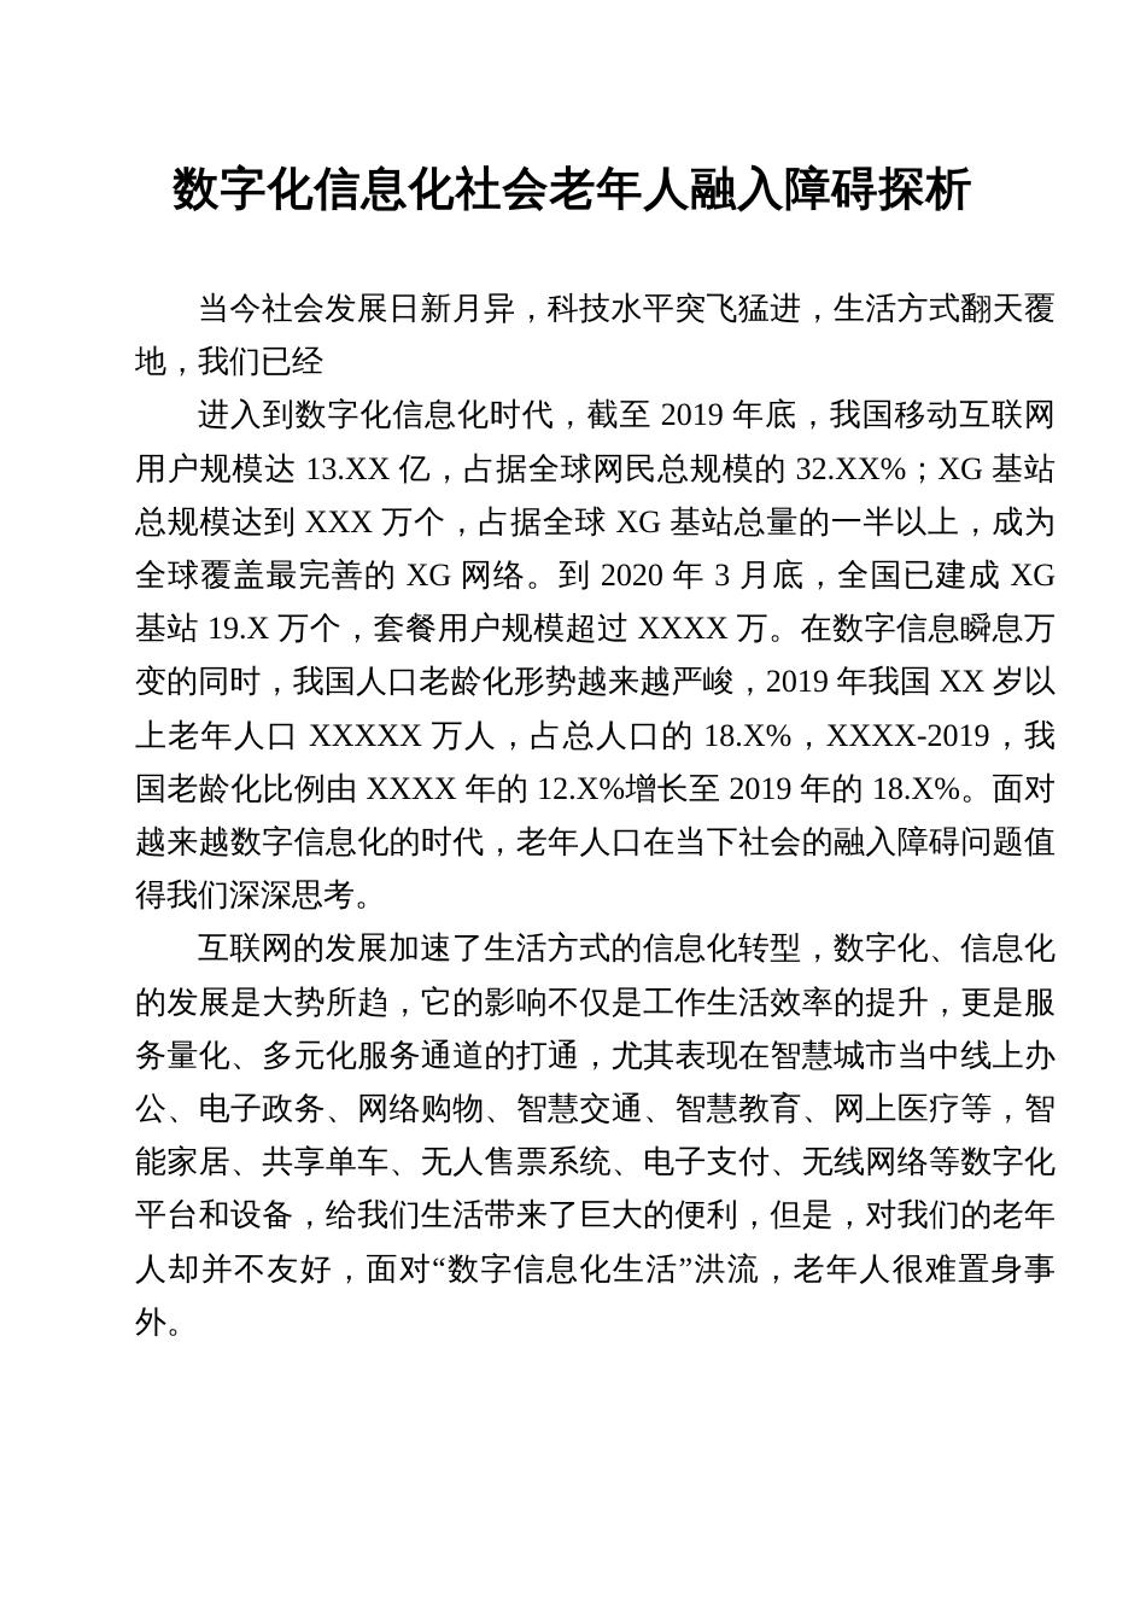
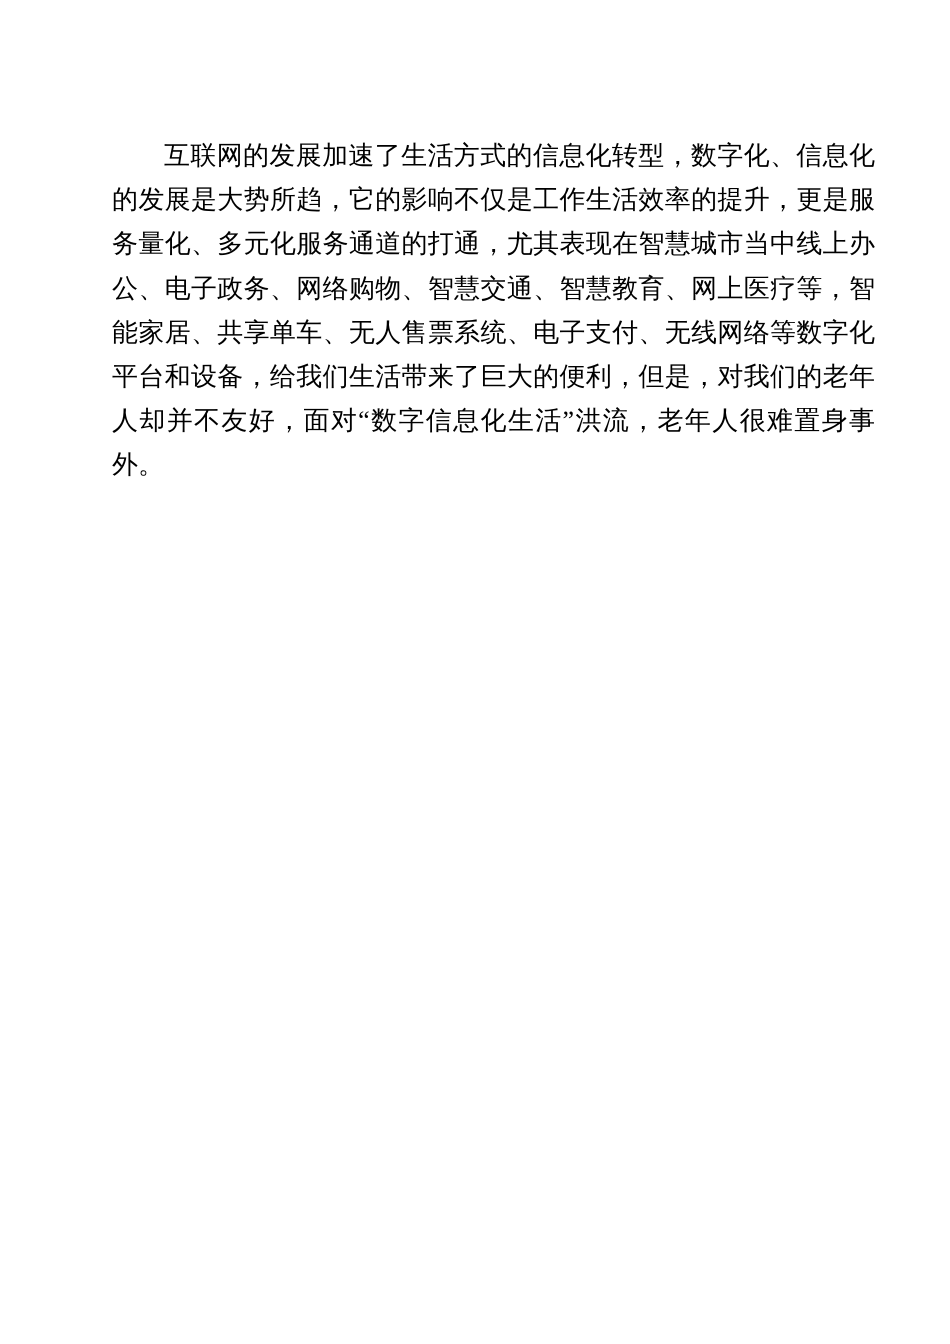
- 数字化信息化社会老年人融入障碍探析
- 当今社会发展日新月异，科技水平突飞猛进，生活方式翻天覆地，我们已经
- 进入到数字化信息化时代，截至 2019 年底，我国移动互联网用户规模达 13.XX 亿，占据全球网民总规模的 32.XX%；XG 基站总规模达到 XXX 万个，占据全球 XG 基站总量的一半以上，成为全球覆盖最完善的 XG 网络。到 2020 年 3 月底，全国已建成 XG 基站 19.X 万个，套餐用户规模超过 XXXX 万。在数字信息瞬息万变的同时，我国人口老龄化形势越来越严峻，2019 年我国 XX 岁以上老年人口 XXXXX 万人，占总人口的 18.X%，XXXX-2019，我国老龄化比例由 XXXX 年的 12.X%增长至 2019 年的 18.X%。面对越来越数字信息化的时代，老年人口在当下社会的融入障碍问题值得我们深深思考。
  互联网的发展加速了生活方式的信息化转型，数字化、信息化的发展是大势所趋，它的影响不仅是工作生活效率的提升，更是服务量化、多元化服务通道的打通，尤其表现在智慧城市当中线上办公、电子政务、网络购物、智慧交通、智慧教育、网上医疗等，智能家居、共享单车、无人售票系统、电子支付、无线网络等数字化平台和设备，给我们生活带来了巨大的便利，但是，对我们的老年人却并不友好，面对“数字信息化生活”洪流，老年人很难置身事外。
